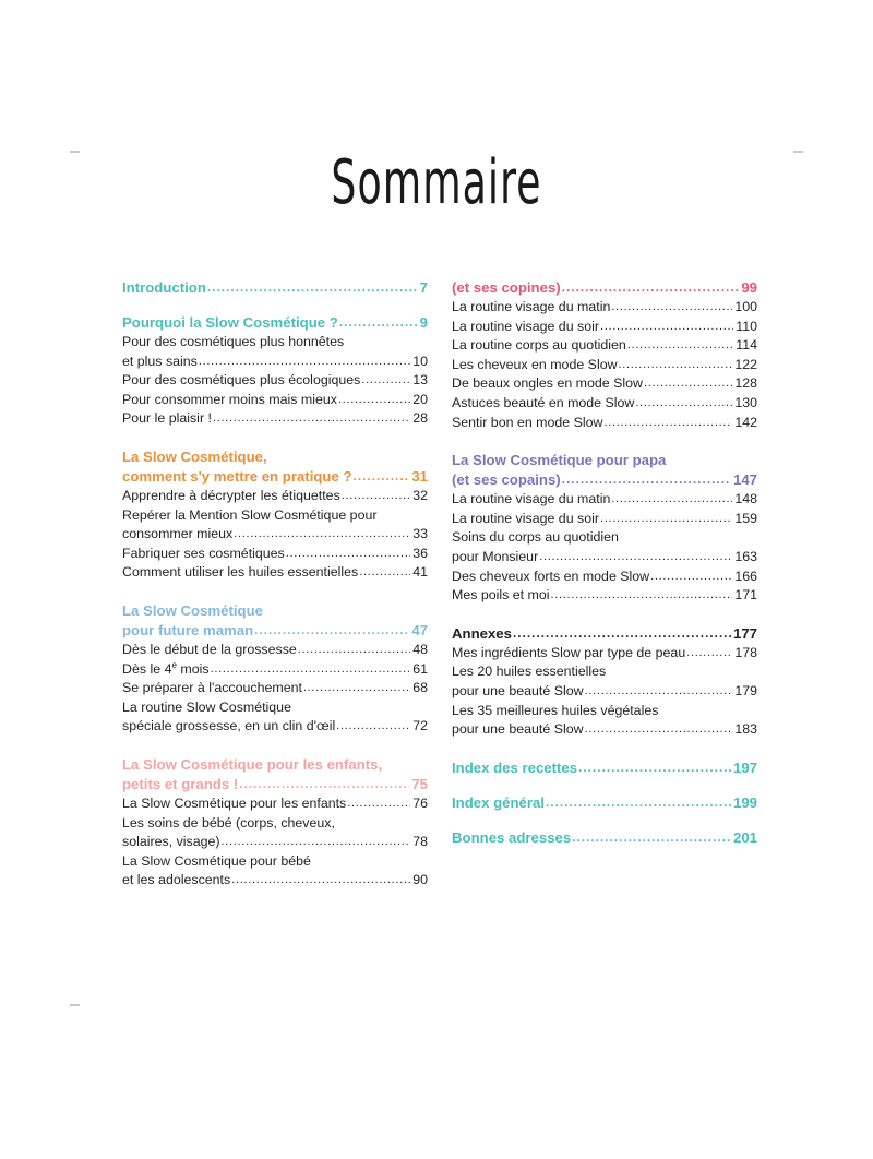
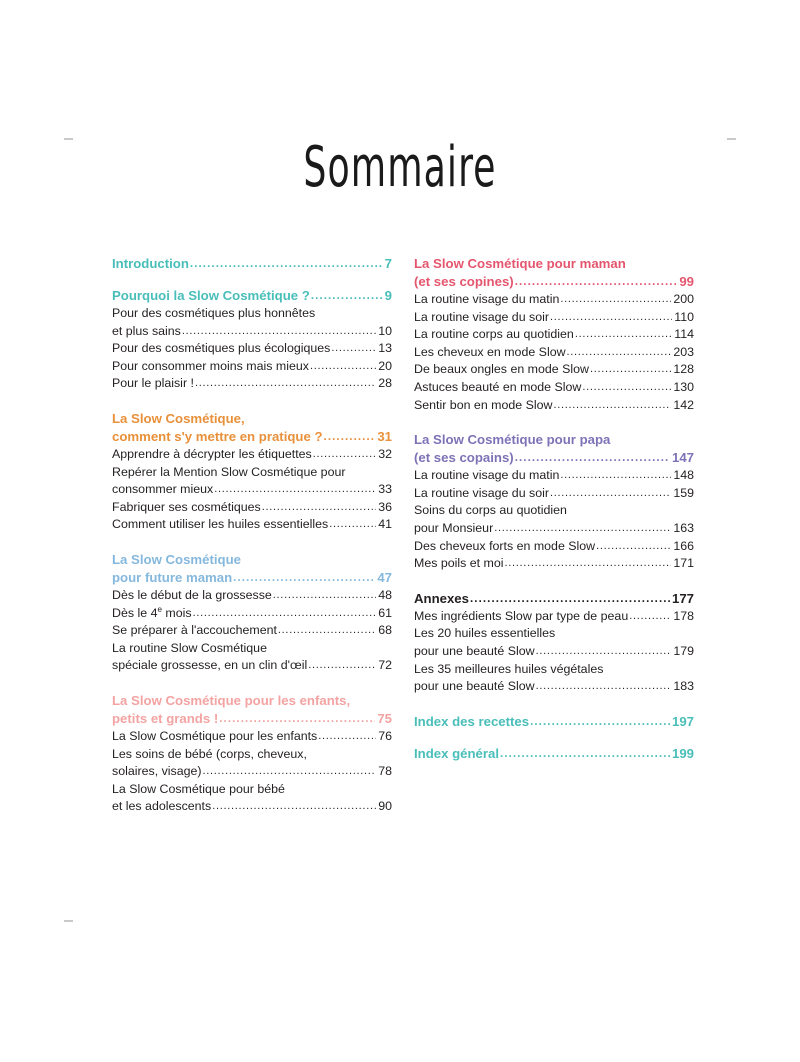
  Sommaire
  Introduction
  7
  Pourquoi la Slow Cosmétique ?
  9
  Pour des cosmétiques plus honnêtes
  et plus sains
  10
  Pour des cosmétiques plus écologiques
  13
  Pour consommer moins mais mieux
  20
  Pour le plaisir !
  28
  La Slow Cosmétique,
  comment s'y mettre en pratique ?
  31
  Apprendre à décrypter les étiquettes
  32
  Repérer la Mention Slow Cosmétique pour
  consommer mieux
  33
  Fabriquer ses cosmétiques
  36
  Comment utiliser les huiles essentielles
  41
  La Slow Cosmétique
  pour future maman
  47
  Dès le début de la grossesse
  48
  Dès le 4e mois
  61
  Se préparer à l'accouchement
  68
  La routine Slow Cosmétique
  spéciale grossesse, en un clin d'œil
  72
  La Slow Cosmétique pour les enfants,
  petits et grands !
  75
  La Slow Cosmétique pour les enfants
  76
  Les soins de bébé (corps, cheveux,
  solaires, visage)
  78
  La Slow Cosmétique pour bébé
  et les adolescents
  90
+ La Slow Cosmétique pour maman
  (et ses copines)
  99
  La routine visage du matin
- 100
+ 200
  La routine visage du soir
  110
  La routine corps au quotidien
  114
  Les cheveux en mode Slow
- 122
+ 203
  De beaux ongles en mode Slow
  128
  Astuces beauté en mode Slow
  130
  Sentir bon en mode Slow
  142
  La Slow Cosmétique pour papa
  (et ses copains)
  147
  La routine visage du matin
  148
  La routine visage du soir
  159
  Soins du corps au quotidien
  pour Monsieur
  163
  Des cheveux forts en mode Slow
  166
  Mes poils et moi
  171
  Annexes
  177
  Mes ingrédients Slow par type de peau
  178
  Les 20 huiles essentielles
  pour une beauté Slow
  179
  Les 35 meilleures huiles végétales
  pour une beauté Slow
  183
  Index des recettes
  197
  Index général
  199
- Bonnes adresses
- 201
